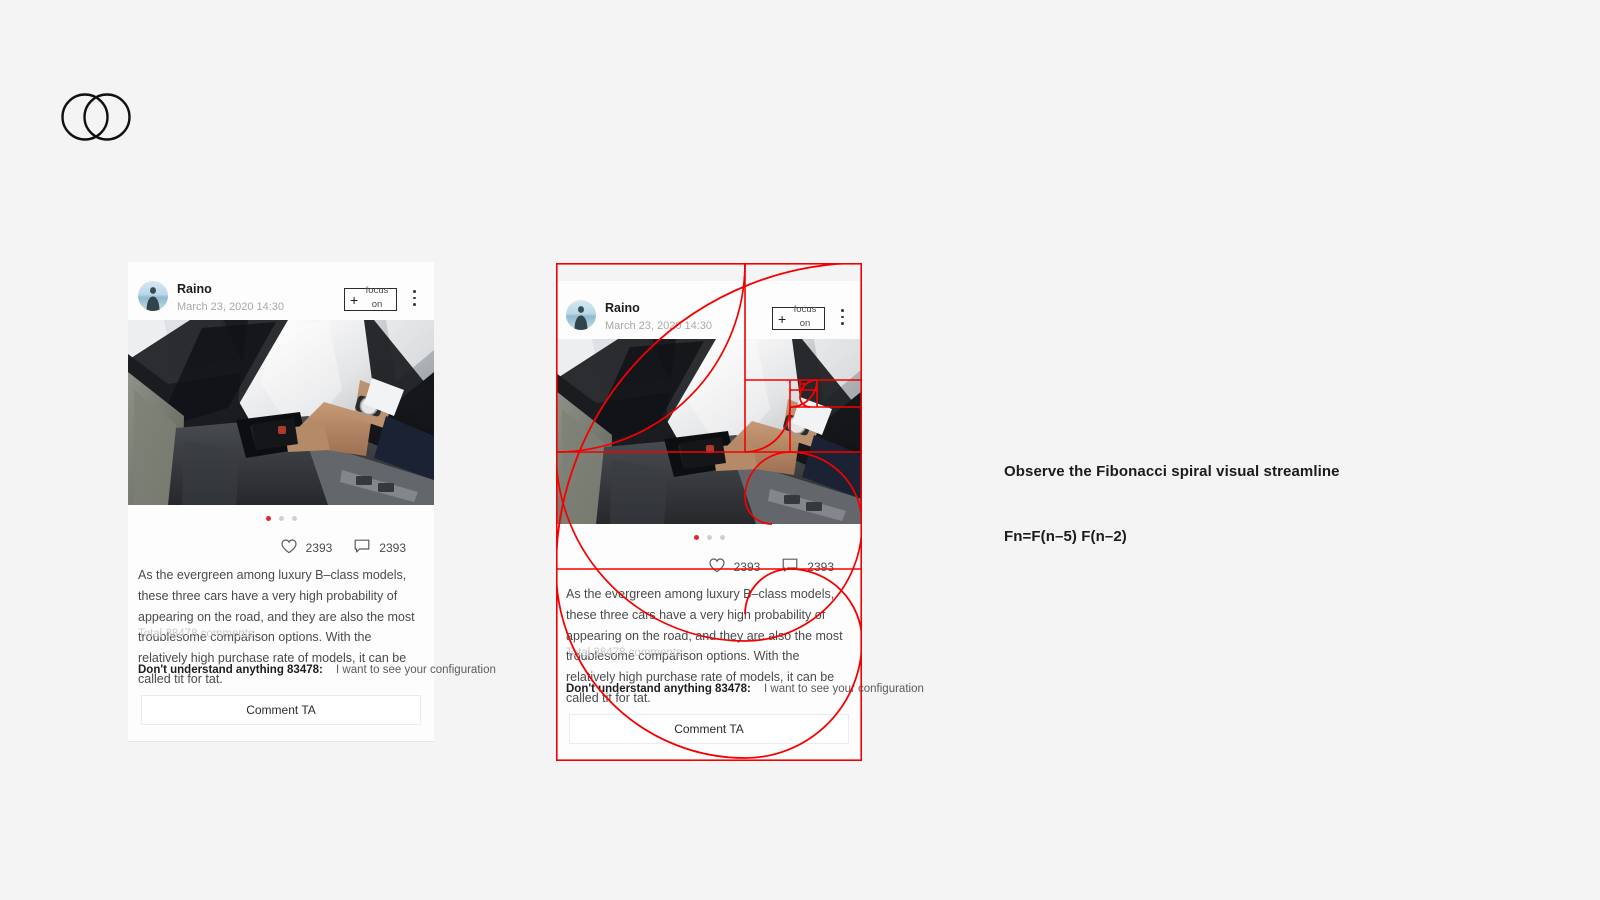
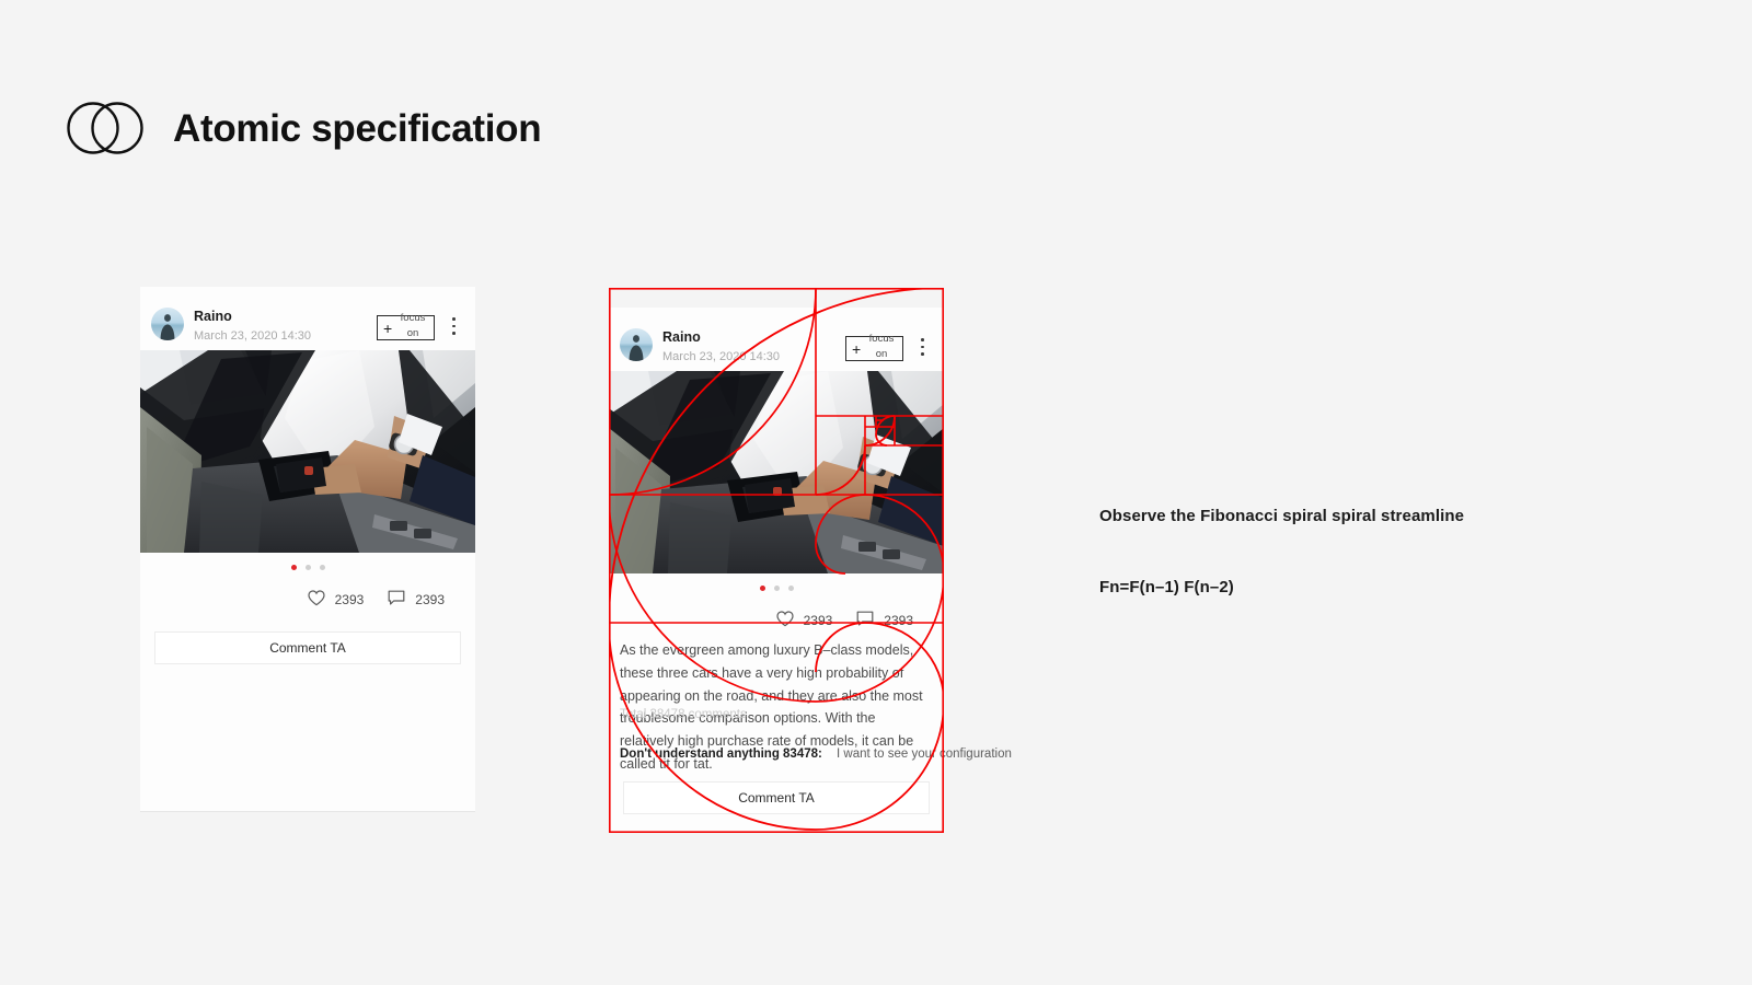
+ Atomic specification
  Raino
  March 23, 2020 14:30
  +
  focus on
  2393
  2393
- As the evergreen among luxury B–class models, these three cars have a very high probability of appearing on the road, and they are also the most troublesome comparison options. With the relatively high purchase rate of models, it can be called tit for tat.
- Total 38478 comments
- Don't understand anything 83478: I want to see your configuration
  Comment TA
  Raino
  March 23, 2020 14:30
  +
  focus on
  2393
  2393
  As the evergreen among luxury B–class models, these three cas have a very high probabilityf appearing on the road,nd they are alo the most trublesome comparison options. With the relatively high purchase rate of models, it can be called tt for tat.
  Ttal 38478 comments
  Don't understand anything 83478: I want to see youronfiguration
  Comment TA
- Observe the Fibonacci spiral visual streamline
+ Observe the Fibonacci spiral spiral streamline
- Fn=F(n–5) F(n–2)
+ Fn=F(n–1) F(n–2)
